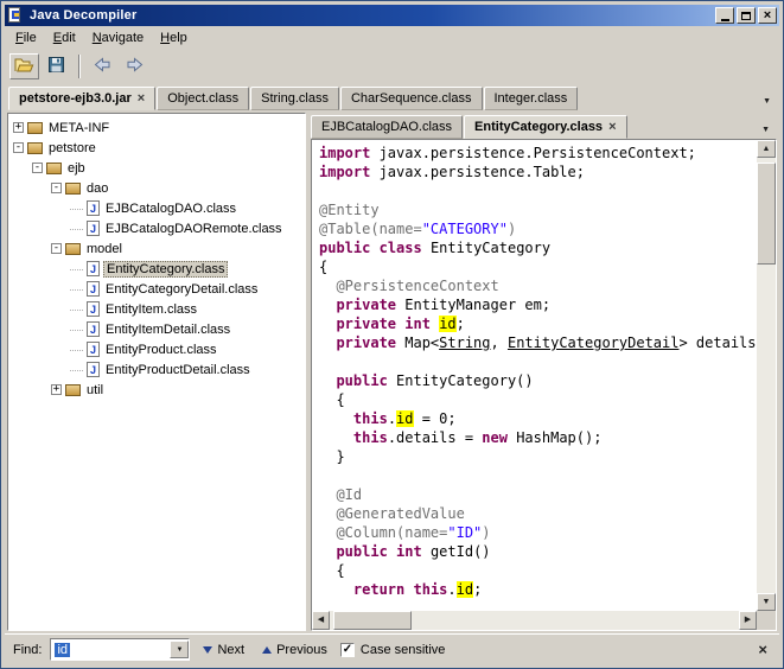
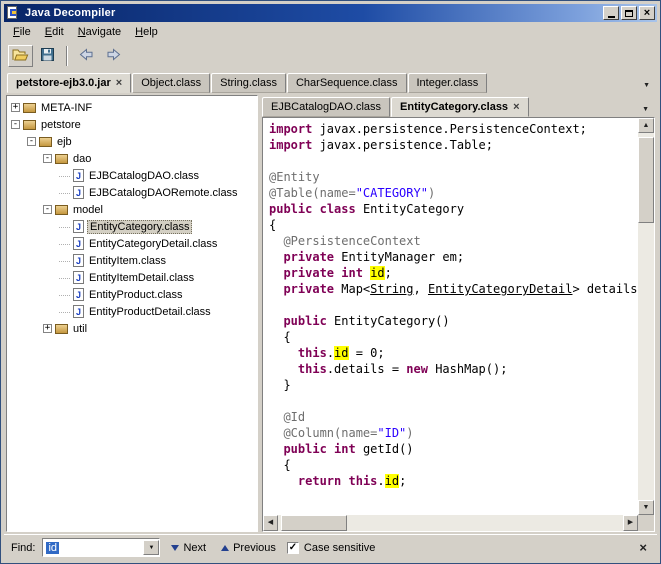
  Java Decompiler
  ×
  File
  Edit
  Navigate
  Help
  petstore-ejb3.0.jar
  ×
  Object.class
  String.class
  CharSequence.class
  Integer.class
  +
  META-INF
  -
  petstore
  -
  ejb
  -
  dao
  J
  EJBCatalogDAO.class
  J
  EJBCatalogDAORemote.class
  -
  model
  J
  EntityCategory.class
  J
  EntityCategoryDetail.class
  J
  EntityItem.class
  J
  EntityItemDetail.class
  J
  EntityProduct.class
  J
  EntityProductDetail.class
  +
  util
  EJBCatalogDAO.class
  EntityCategory.class
  ×
  import javax.persistence.PersistenceContext;
  import javax.persistence.Table;
  @Entity
  @Table(name="CATEGORY")
  public class EntityCategory
  {
  @PersistenceContext
  private EntityManager em;
  private int id;
  private Map<String, EntityCategoryDetail> details
  public EntityCategory()
  {
  this.id = 0;
  this.details = new HashMap();
  }
  @Id
- @GeneratedValue
  @Column(name="ID")
  public int getId()
  {
  return this.id;
  Find:
  id
  Next
  Previous
  ✓
  Case sensitive
  ×
